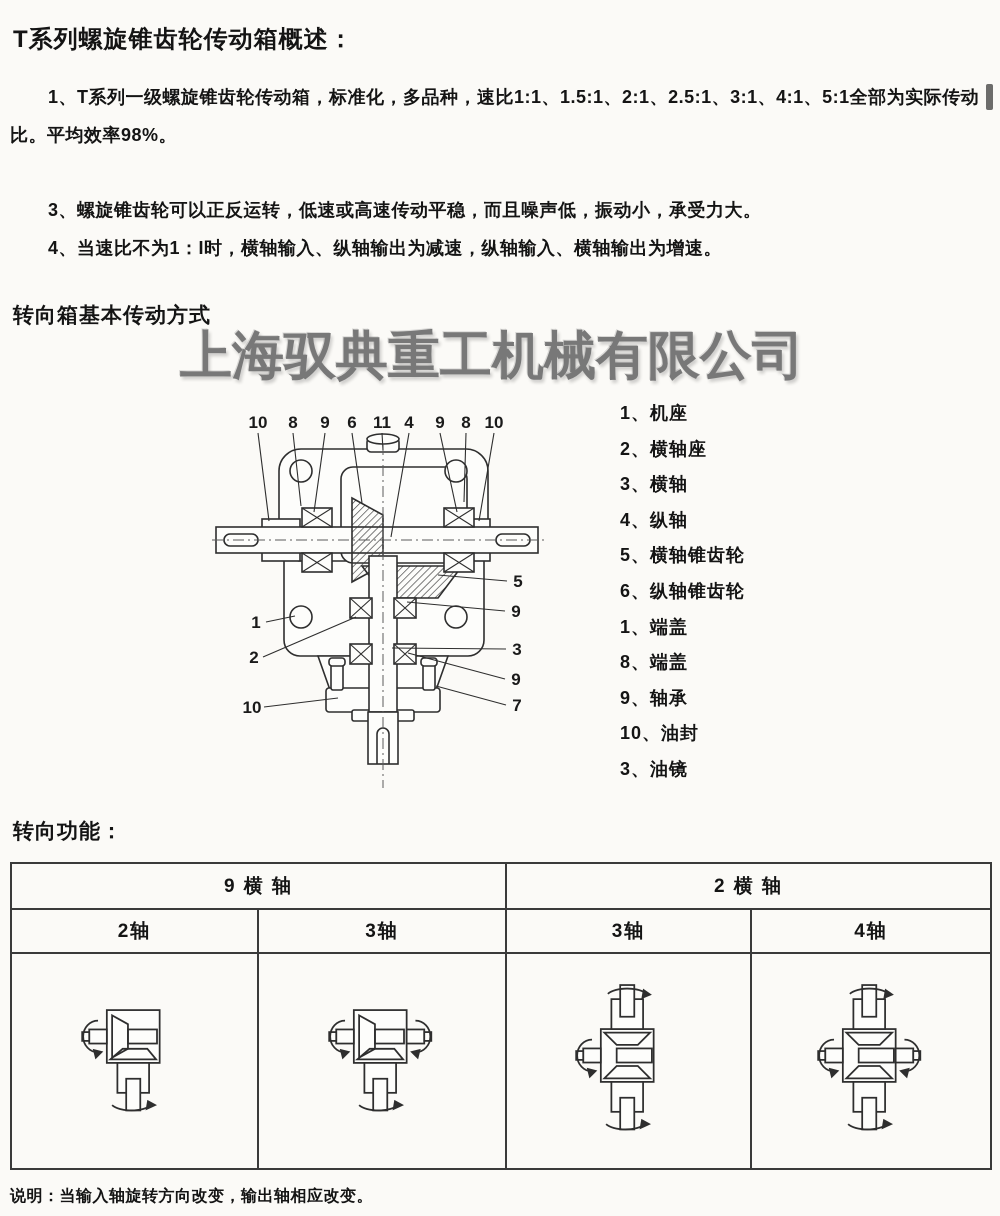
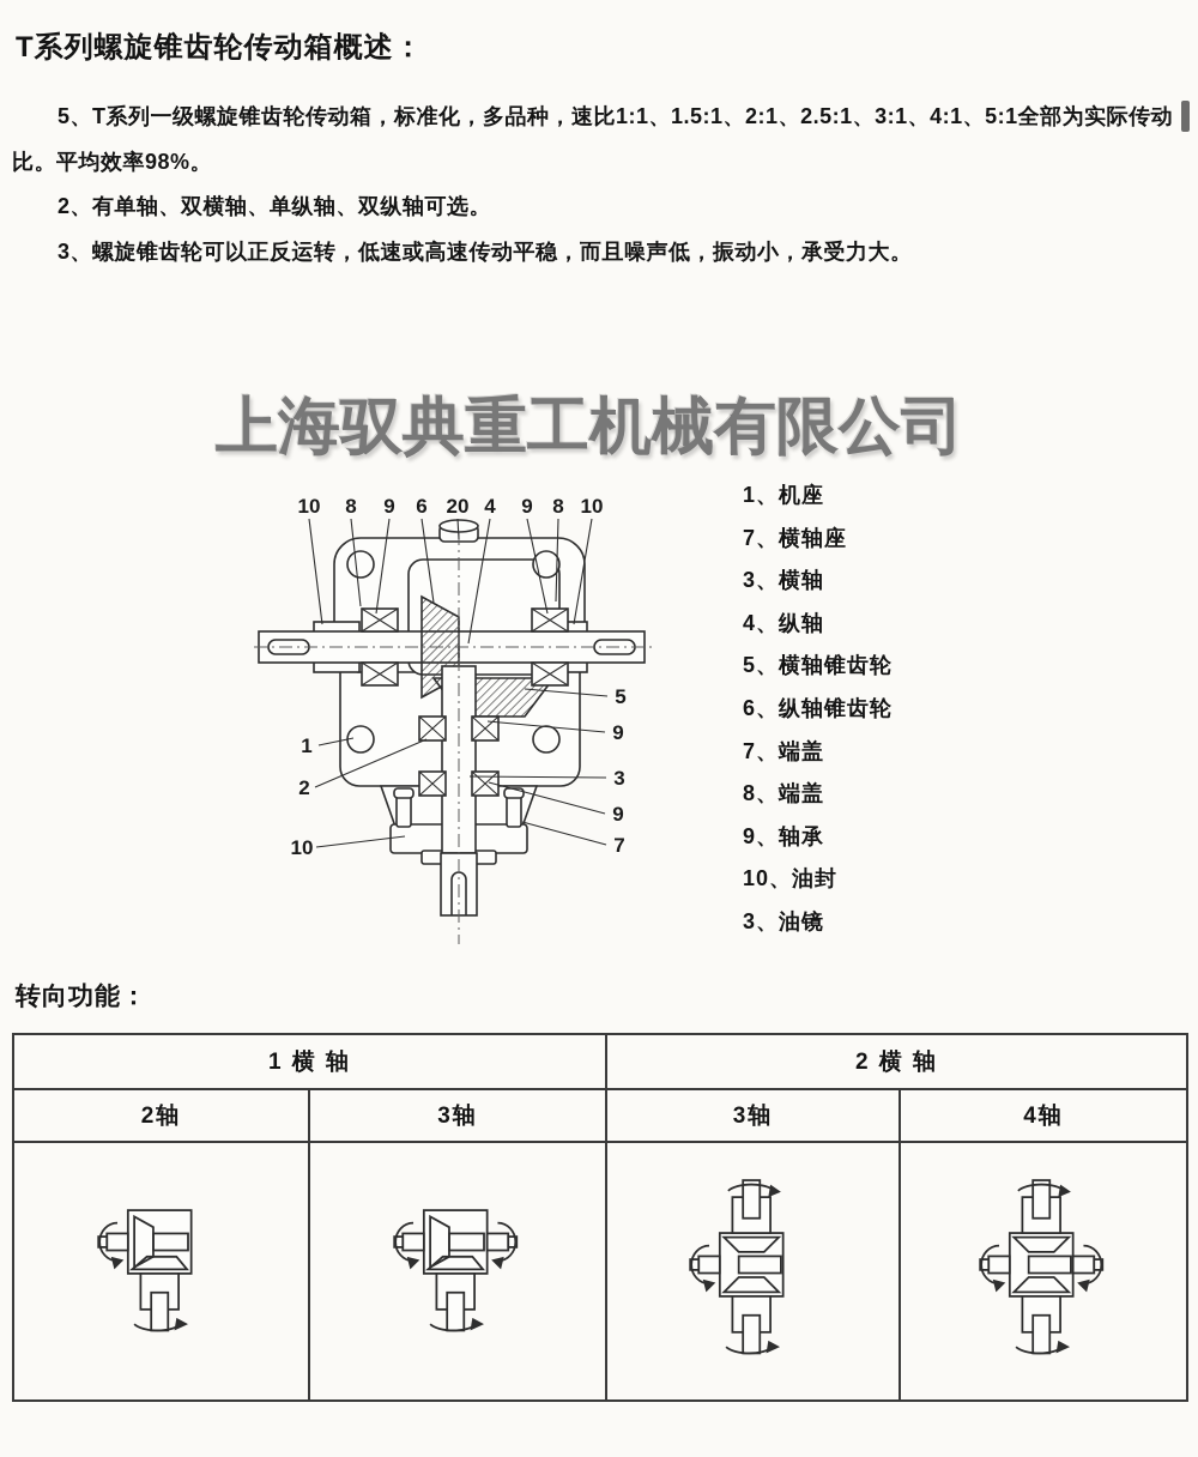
  T系列螺旋锥齿轮传动箱概述：
- 1、T系列一级螺旋锥齿轮传动箱，标准化，多品种，速比1:1、1.5:1、2:1、2.5:1、3:1、4:1、5:1全部为实际传动比。平均效率98%。
+ 5、T系列一级螺旋锥齿轮传动箱，标准化，多品种，速比1:1、1.5:1、2:1、2.5:1、3:1、4:1、5:1全部为实际传动比。平均效率98%。
+ 2、有单轴、双横轴、单纵轴、双纵轴可选。
  3、螺旋锥齿轮可以正反运转，低速或高速传动平稳，而且噪声低，振动小，承受力大。
- 4、当速比不为1：I时，横轴输入、纵轴输出为减速，纵轴输入、横轴输出为增速。
- 转向箱基本传动方式
  上海驭典重工机械有限公司
  10
  8
  9
  6
- 11
+ 20
  4
  9
  8
  10
  1
  2
  10
  5
  9
  3
  9
  7
  1、机座
- 2、横轴座
+ 7、横轴座
  3、横轴
  4、纵轴
  5、横轴锥齿轮
  6、纵轴锥齿轮
- 1、端盖
+ 7、端盖
  8、端盖
  9、轴承
  10、油封
  3、油镜
  转向功能：
- 9 横 轴	2 横 轴
+ 1 横 轴	2 横 轴
  2轴	3轴	3轴	4轴
- 说明：当输入轴旋转方向改变，输出轴相应改变。
